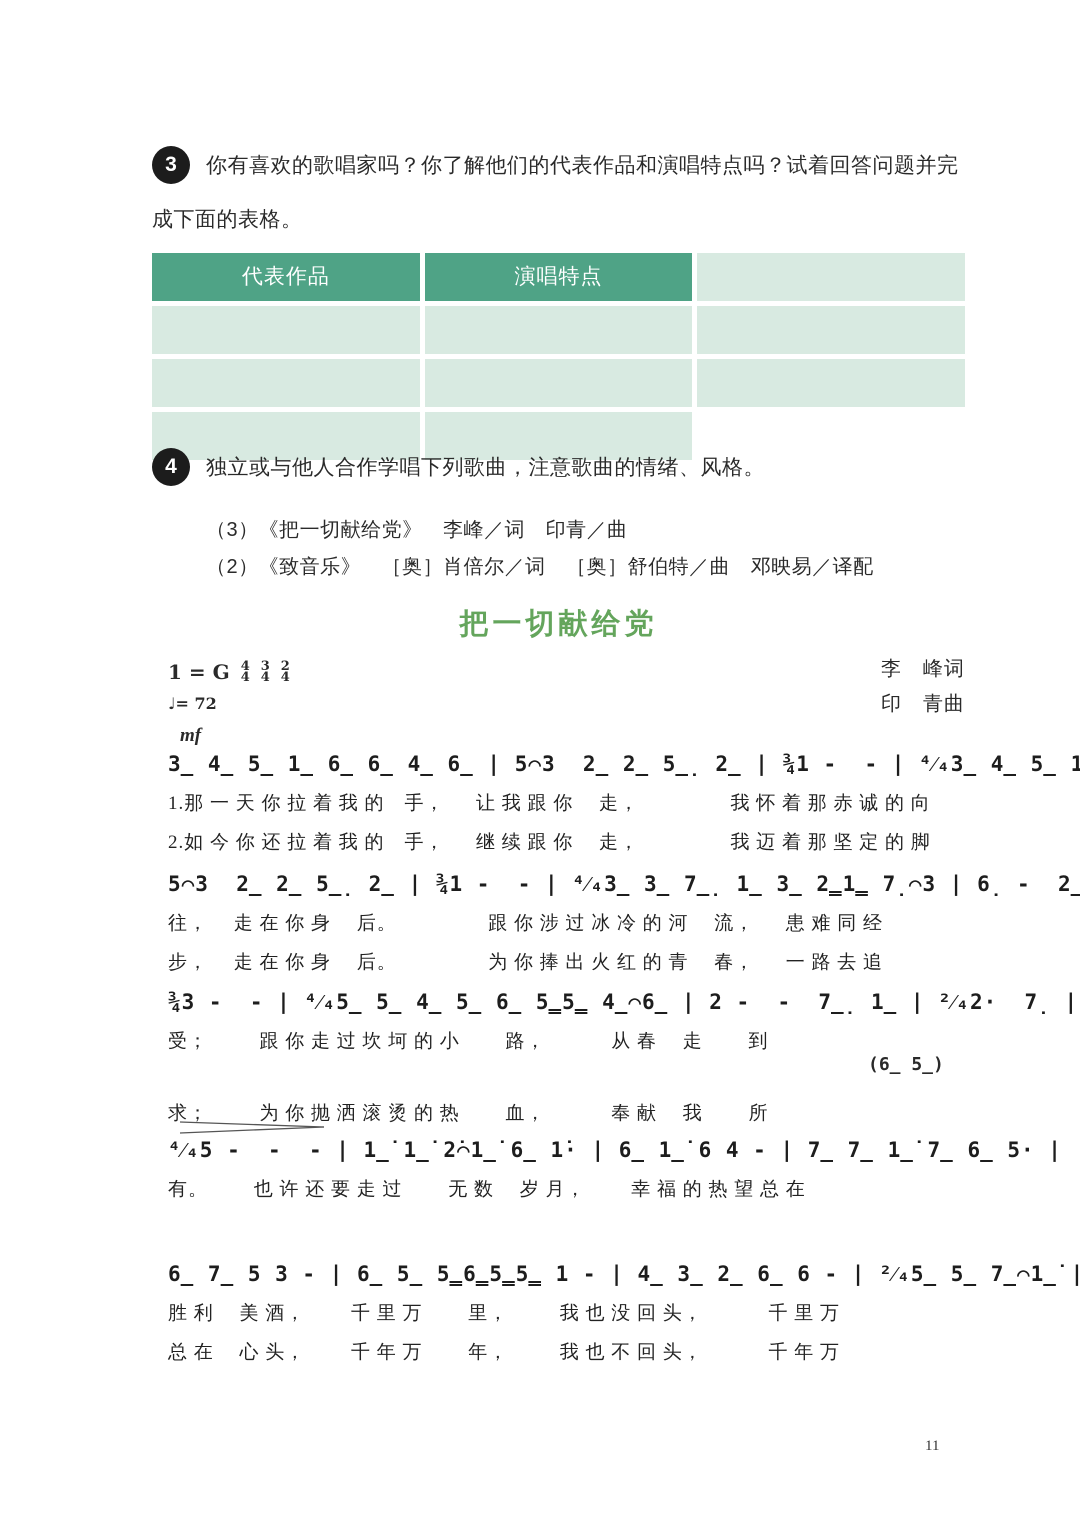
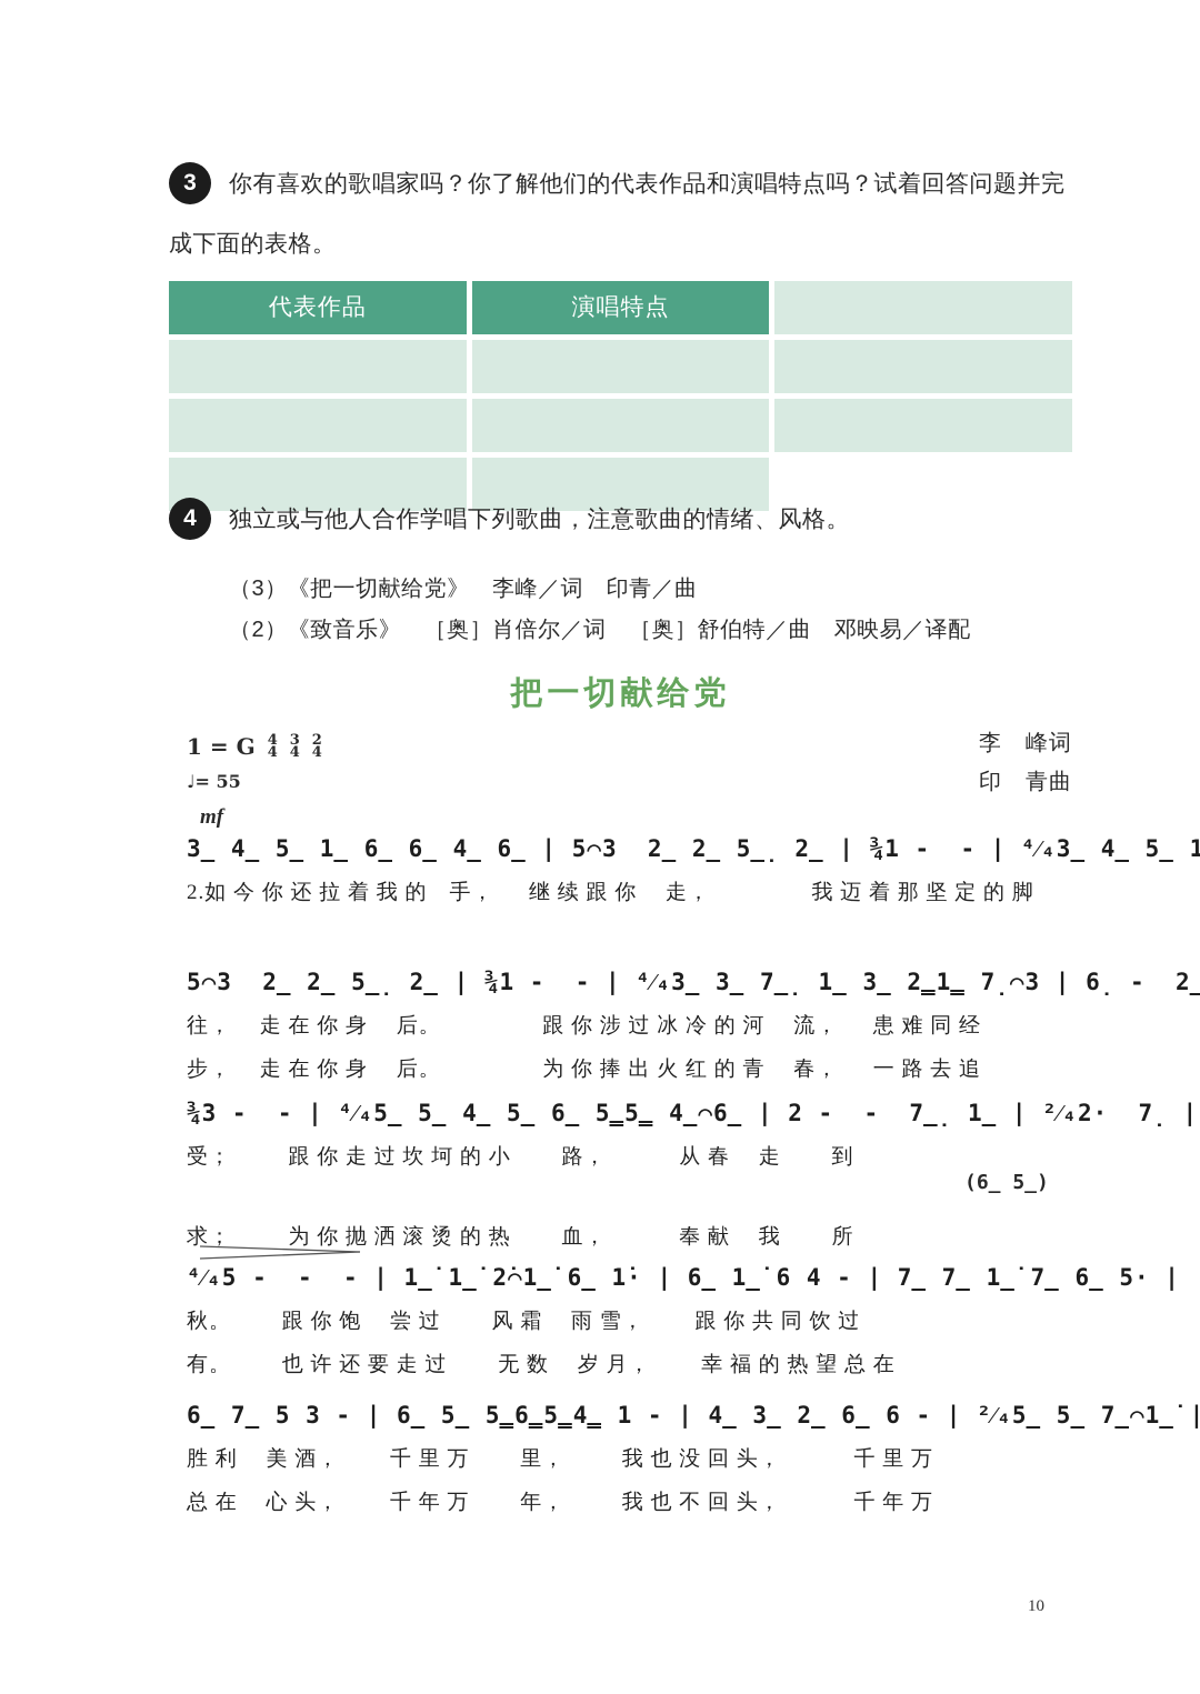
  3
  你有喜欢的歌唱家吗？你了解他们的代表作品和演唱特点吗？试着回答问题并完
  成下面的表格。
  代表作品
  演唱特点
  4
  独立或与他人合作学唱下列歌曲，注意歌曲的情绪、风格。
  （3）《把一切献给党》 李峰／词 印青／曲
  （2）《致音乐》 ［奥］肖倍尔／词 ［奥］舒伯特／曲 邓映易／译配
  把一切献给党
  1 = G
  4
  4
  3
  4
  2
  4
- ♩= 72
+ ♩= 55
  李 峰词
  印 青曲
  mf
  3̲ 4̲ 5̲ 1̲ 6̲ 6̲ 4̲ 6̲ | 5⌒3 2̲ 2̲ 5̲̣ 2̲ | ¾1 - - | ⁴⁄₄3̲ 4̲ 5̲
- 1.那 一 天 你 拉 着 我 的 手， 让 我 跟 你 走， 我 怀 着 那 赤 诚 的 向
  2.如 今 你 还 拉 着 我 的 手， 继 续 跟 你 走， 我 迈 着 那 坚 定 的 脚
  5⌒3 2̲ 2̲ 5̲̣ 2̲ | ¾1 - - | ⁴⁄₄3̲ 3̲ 7̲̣ 1̲ 3̲ 2̳1̳ 7̣⌒3 | 6̣ - 2̲
  往， 走 在 你 身 后。 跟 你 涉 过 冰 冷 的 河 流， 患 难 同 经
  步， 走 在 你 身 后。 为 你 捧 出 火 红 的 青 春， 一 路 去 追
  ¾3 - - | ⁴⁄₄5̲ 5̲ 4̲ 5̲ 6̲ 5̳5̳ 4̲⌒6̲ | 2 - - 7̲̣ 1̲ | ²⁄₄2· 7̣ |
  受； 跟 你 走 过 坎 坷 的 小 路， 从 春 走 到
  (6̲ 5̲)
  求； 为 你 抛 洒 滚 烫 的 热 血， 奉 献 我 所
  ⁴⁄₄5 - - - | 1̲̇ 1̲̇ 2̇⌒1̲̇ 6̲ 1̇· | 6̲ 1̲̇ 6 4 - | 7̲ 7̲ 1̲̇ 7̲ 6̲ 5· |
+ 秋。 跟 你 饱 尝 过 风 霜 雨 雪， 跟 你 共 同 饮 过
  有。 也 许 还 要 走 过 无 数 岁 月， 幸 福 的 热 望 总 在
- 6̲ 7̲ 5 3 - | 6̲ 5̲ 5̳6̳5̳5̳ 1 - | 4̲ 3̲ 2̲ 6̲ 6 - | ²⁄₄5̲ 5̲ 7̲⌒1̲̇ |
+ 6̲ 7̲ 5 3 - | 6̲ 5̲ 5̳6̳5̳4̳ 1 - | 4̲ 3̲ 2̲ 6̲ 6 - | ²⁄₄5̲ 5̲ 7̲⌒1̲̇ |
  胜 利 美 酒， 千 里 万 里， 我 也 没 回 头， 千 里 万
  总 在 心 头， 千 年 万 年， 我 也 不 回 头， 千 年 万
- 11
+ 10
